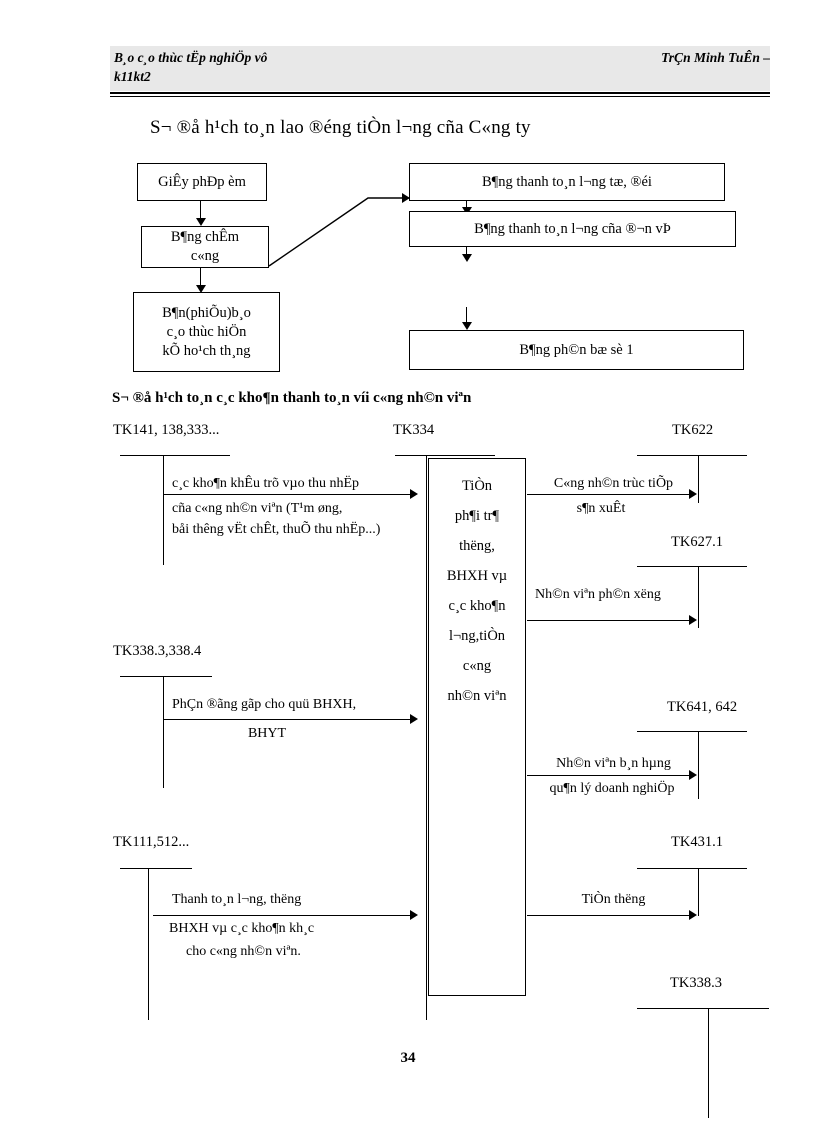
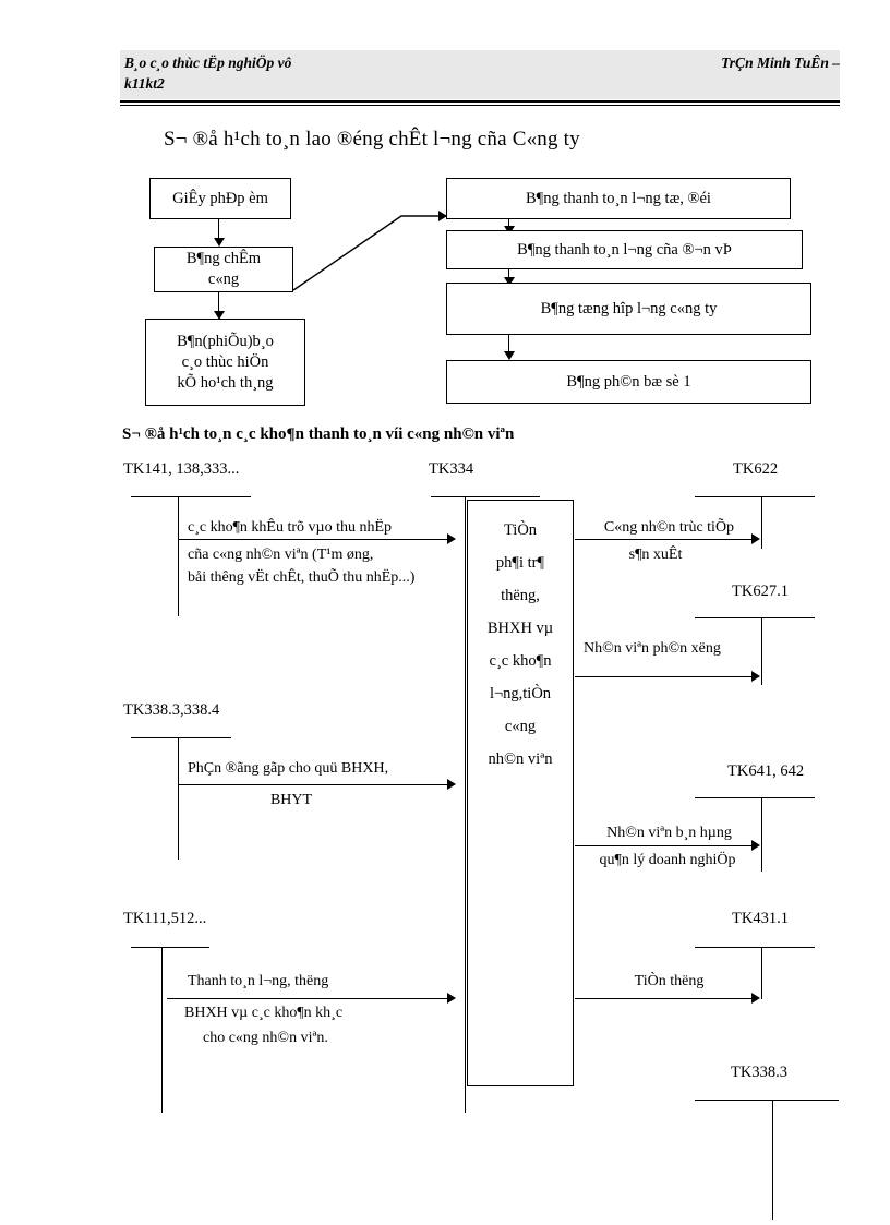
  B¸o c¸o thùc tËp nghiÖp vô
  k11kt2
  TrÇn Minh TuÊn –
- S¬ ®å h¹ch to¸n lao ®éng tiÒn l­¬ng cña C«ng ty
+ S¬ ®å h¹ch to¸n lao ®éng chÊt l­¬ng cña C«ng ty
  GiÊy phÐp èm
  B¶ng chÊm
  c«ng
  B¶n(phiÕu)b¸o
  c¸o thùc hiÖn
  kÕ ho¹ch th¸ng
  B¶ng thanh to¸n l­¬ng tæ, ®éi
  B¶ng thanh to¸n l­¬ng cña ®¬n vÞ
+ B¶ng tæng hîp l­¬ng c«ng ty
  B¶ng ph©n bæ sè 1
  S¬ ®å h¹ch to¸n c¸c kho¶n thanh to¸n víi c«ng nh©n viªn
  TK334
  TiÒn
  ph¶i tr¶
  th­ëng,
  BHXH vµ
  c¸c kho¶n
  l­¬ng,tiÒn
  c«ng
  nh©n viªn
  TK141, 138,333...
  c¸c kho¶n khÊu trõ vµo thu nhËp
  cña c«ng nh©n viªn (T¹m øng,
  båi th­êng vËt chÊt, thuÕ thu nhËp...)
  TK338.3,338.4
  PhÇn ®ãng gãp cho quü BHXH,
  BHYT
  TK111,512...
  Thanh to¸n l­¬ng, th­ëng
  BHXH vµ c¸c kho¶n kh¸c
  cho c«ng nh©n viªn.
  TK622
  C«ng nh©n trùc tiÕp
  s¶n xuÊt
  TK627.1
  Nh©n viªn ph©n x­ëng
  TK641, 642
  Nh©n viªn b¸n hµng
  qu¶n lý doanh nghiÖp
  TK431.1
  TiÒn th­ëng
  TK338.3
- 34
